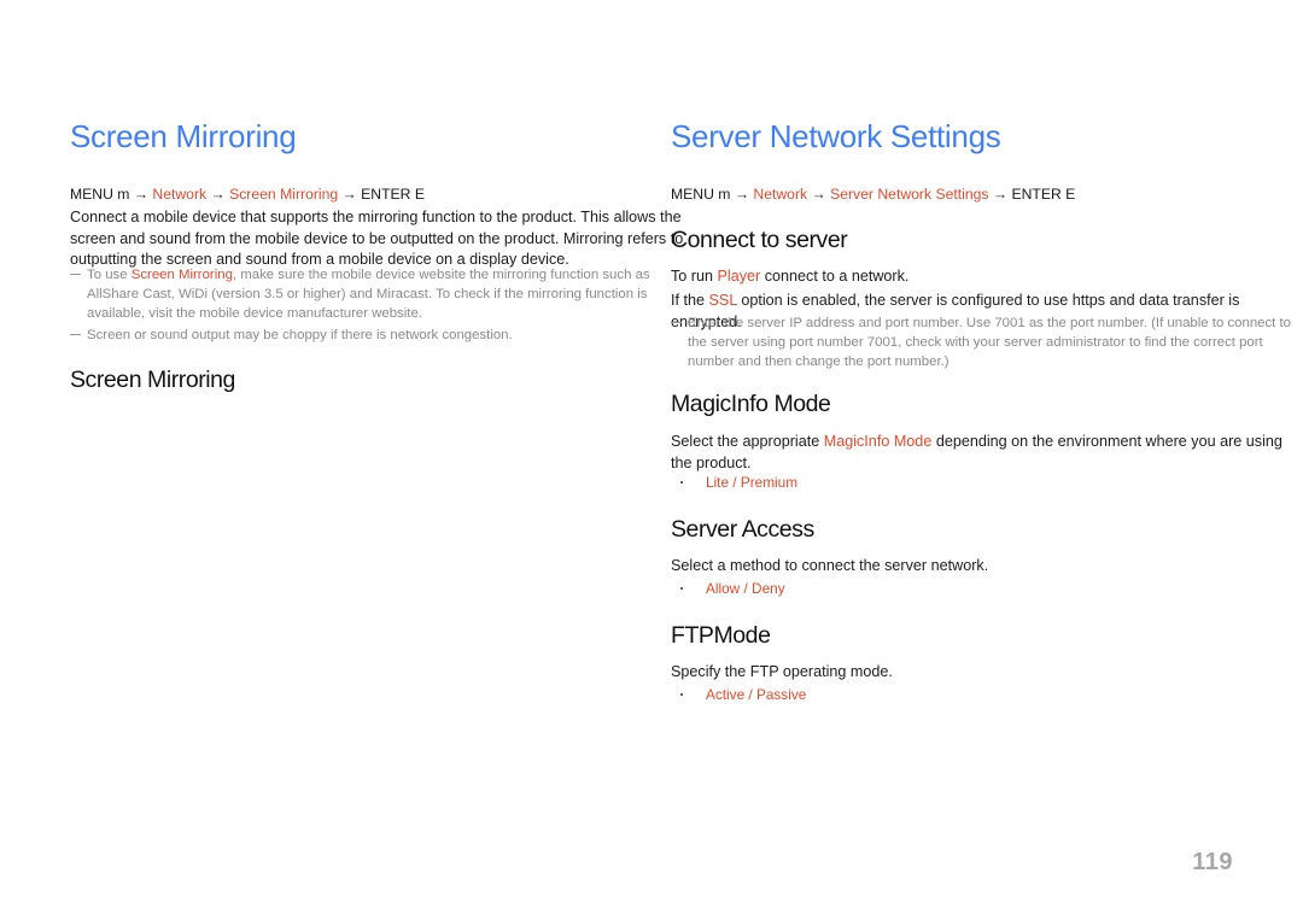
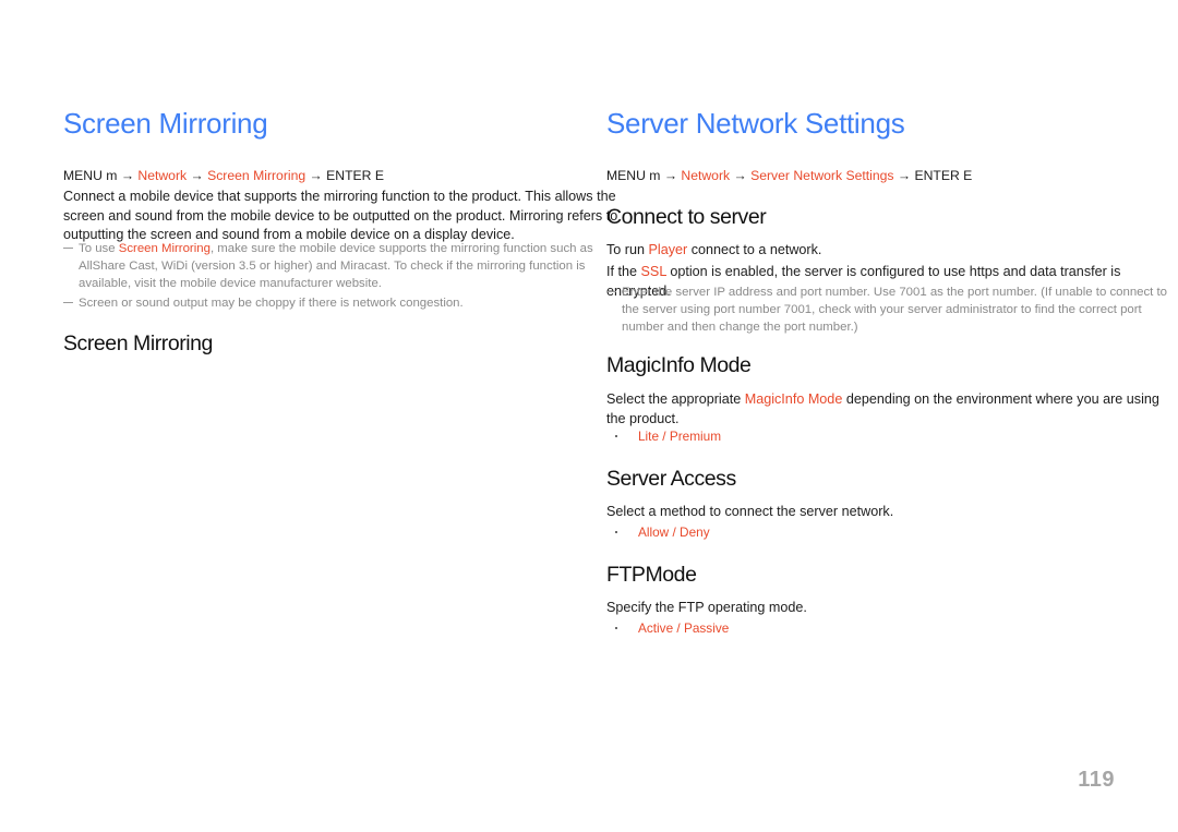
  Screen Mirroring
  MENU m → Network → Screen Mirroring → ENTER E
  Connect a mobile device that supports the mirroring function to the product. This allows the screen and sound from the mobile device to be outputted on the product. Mirroring refers to outputting the screen and sound from a mobile device on a display device.
- To use Screen Mirroring, make sure the mobile device website the mirroring function such as AllShare Cast, WiDi (version 3.5 or higher) and Miracast. To check if the mirroring function is available, visit the mobile device manufacturer website.
+ To use Screen Mirroring, make sure the mobile device supports the mirroring function such as AllShare Cast, WiDi (version 3.5 or higher) and Miracast. To check if the mirroring function is available, visit the mobile device manufacturer website.
  Screen or sound output may be choppy if there is network congestion.
  Screen Mirroring
  Server Network Settings
  MENU m → Network → Server Network Settings → ENTER E
  Connect to server
  To run Player connect to a network.
  If the SSL option is enabled, the server is configured to use https and data transfer is
  Enter the server IP address and port number. Use 7001 as the port number. (If unable to connect to the server using port number 7001, check with your server administrator to find the correct port number and then change the port number.)
  MagicInfo Mode
  Select the appropriate MagicInfo Mode depending on the environment where you are using the product.
  Lite / Premium
  Server Access
  Select a method to connect the server network.
  Allow / Deny
  FTPMode
  Specify the FTP operating mode.
  Active / Passive
  119
